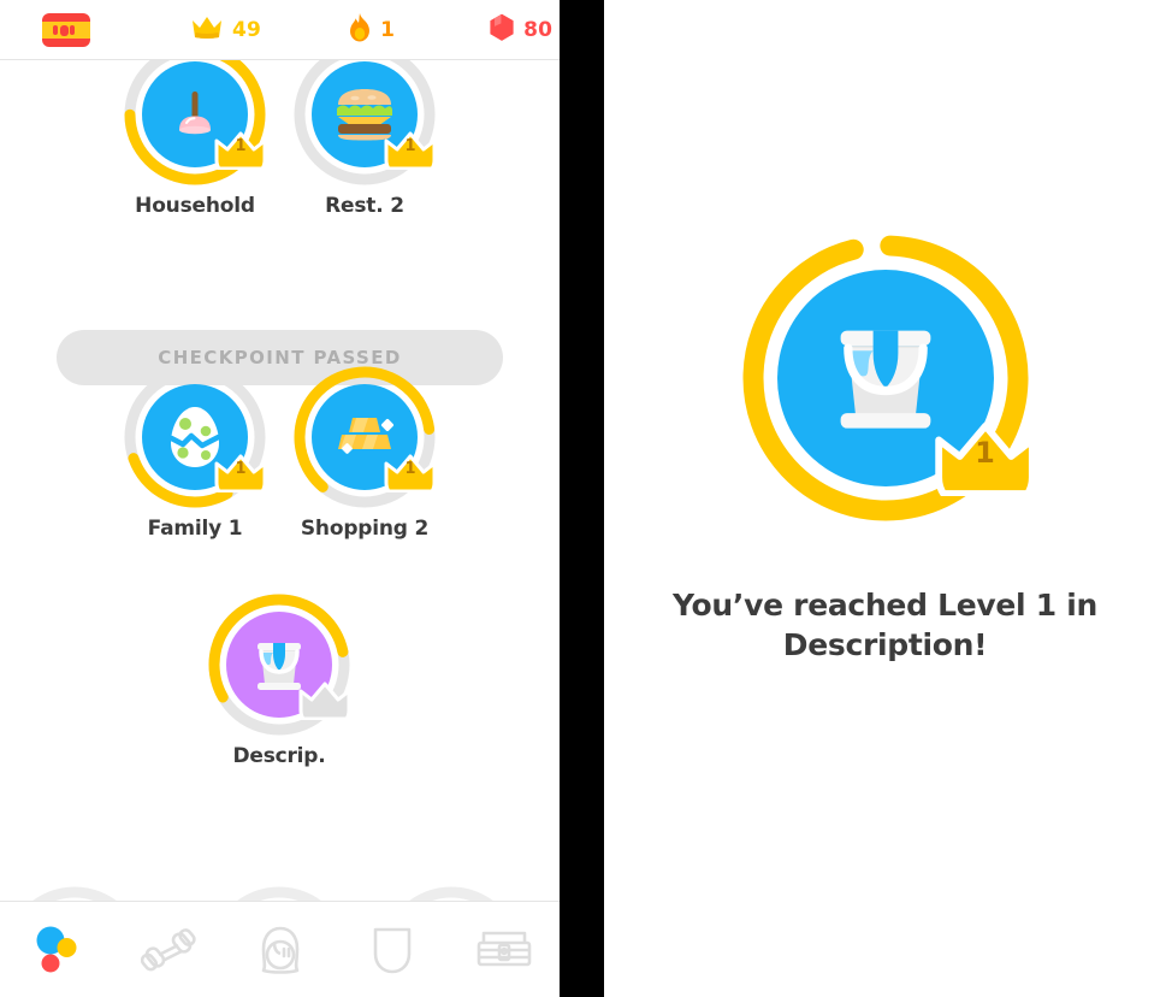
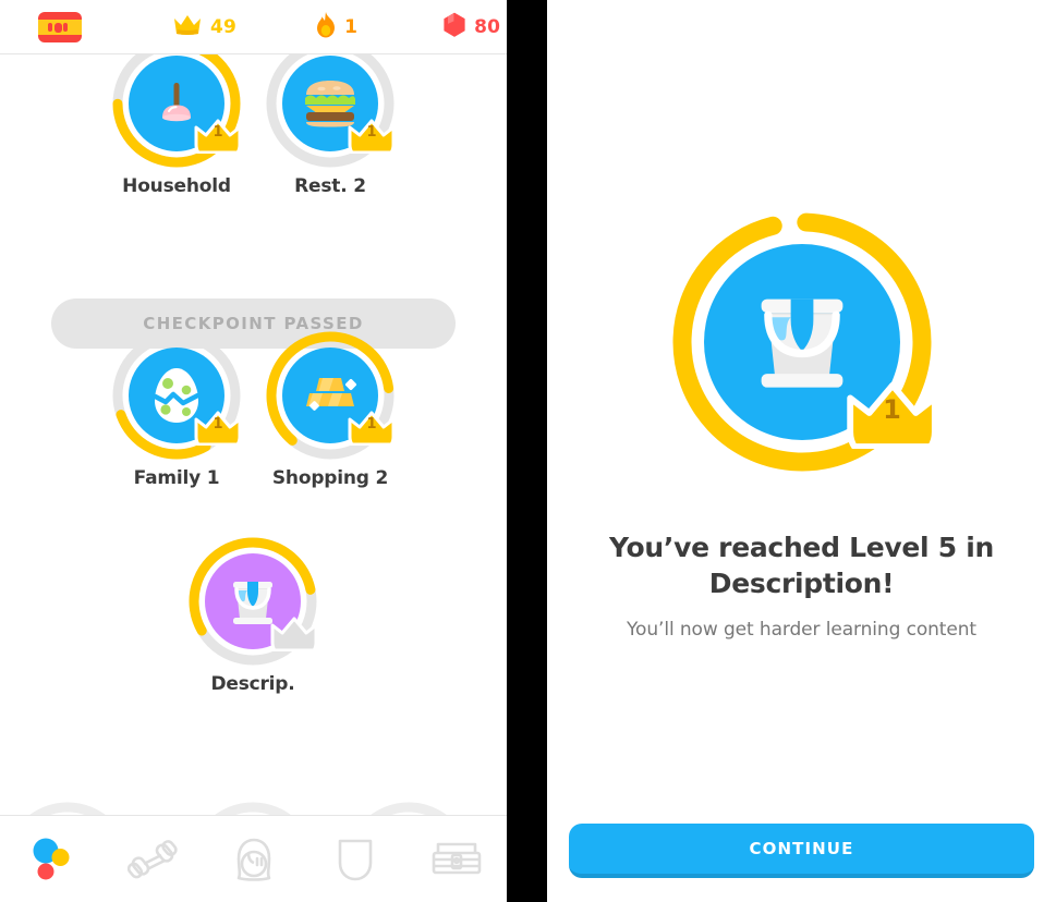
  49
  1
  80
  1
  Household
  1
  Rest. 2
  CHECKPOINT PASSED
  1
  Family 1
  1
  Shopping 2
  Descrip.
  1
- You’ve reached Level 1 in Description!
+ You’ve reached Level 5 in Description!
+ You’ll now get harder learning content
+ CONTINUE
